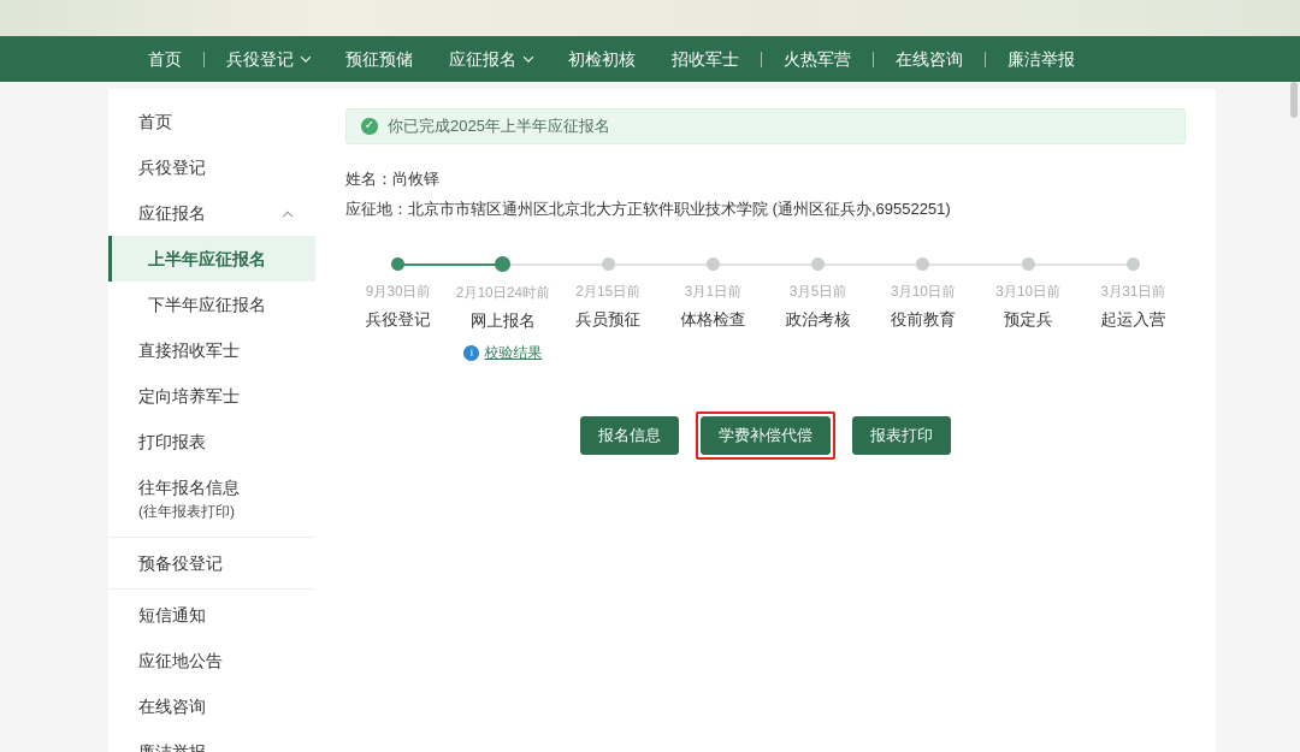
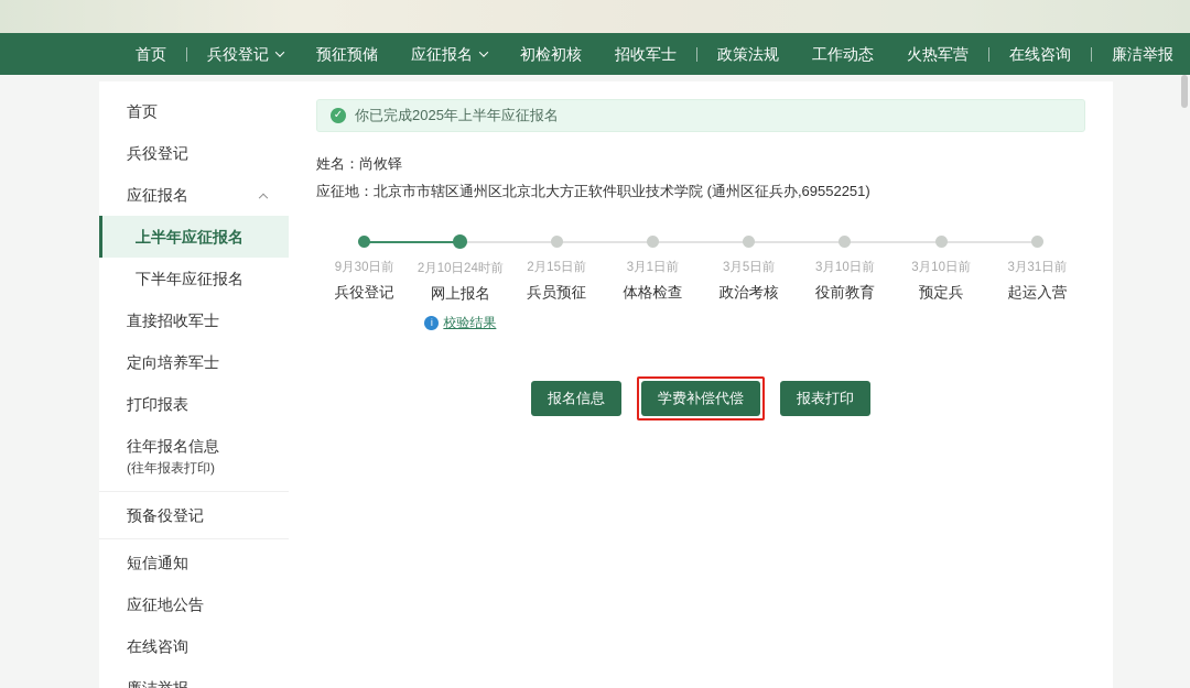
  首页
  兵役登记
  预征预储
  应征报名
  初检初核
  招收军士
+ 政策法规
+ 工作动态
  火热军营
  在线咨询
  廉洁举报
  首页
  兵役登记
  应征报名
  上半年应征报名
  下半年应征报名
  直接招收军士
  定向培养军士
  打印报表
  往年报名信息
  (往年报表打印)
  预备役登记
  短信通知
  应征地公告
  在线咨询
  ✓
  你已完成2025年上半年应征报名
  姓名：尚攸铎
  应征地：北京市市辖区通州区北京北大方正软件职业技术学院 (通州区征兵办,69552251)
  9月30日前
  兵役登记
  2月10日24时前
  网上报名
  i
  校验结果
  2月15日前
  兵员预征
  3月1日前
  体格检查
  3月5日前
  政治考核
  3月10日前
  役前教育
  3月10日前
  预定兵
  3月31日前
  起运入营
  报名信息
  学费补偿代偿
  报表打印
